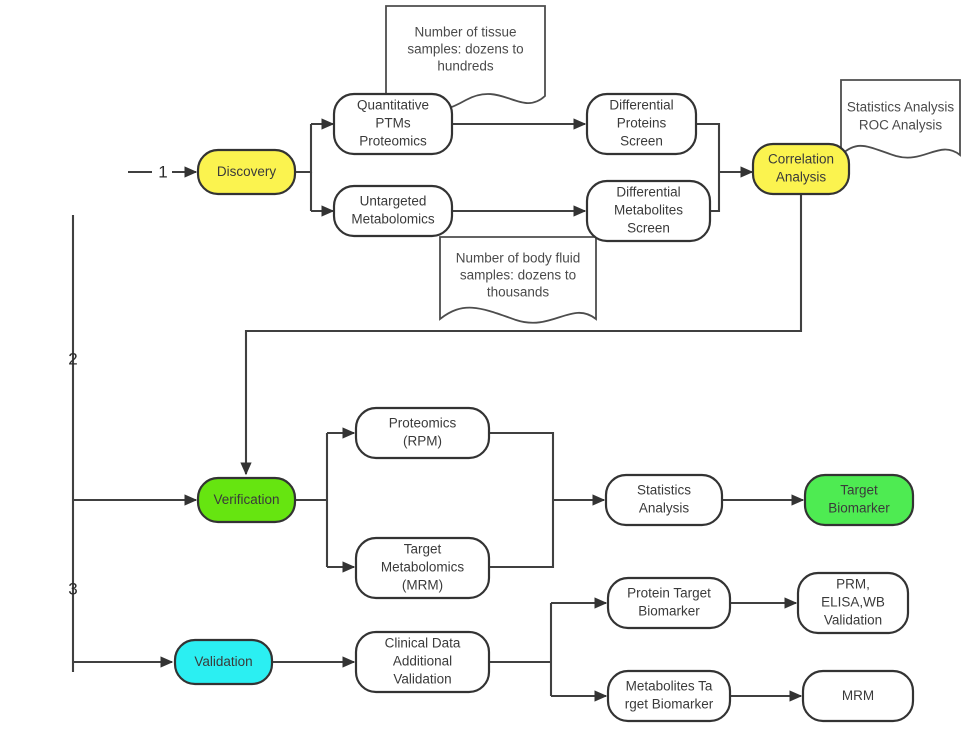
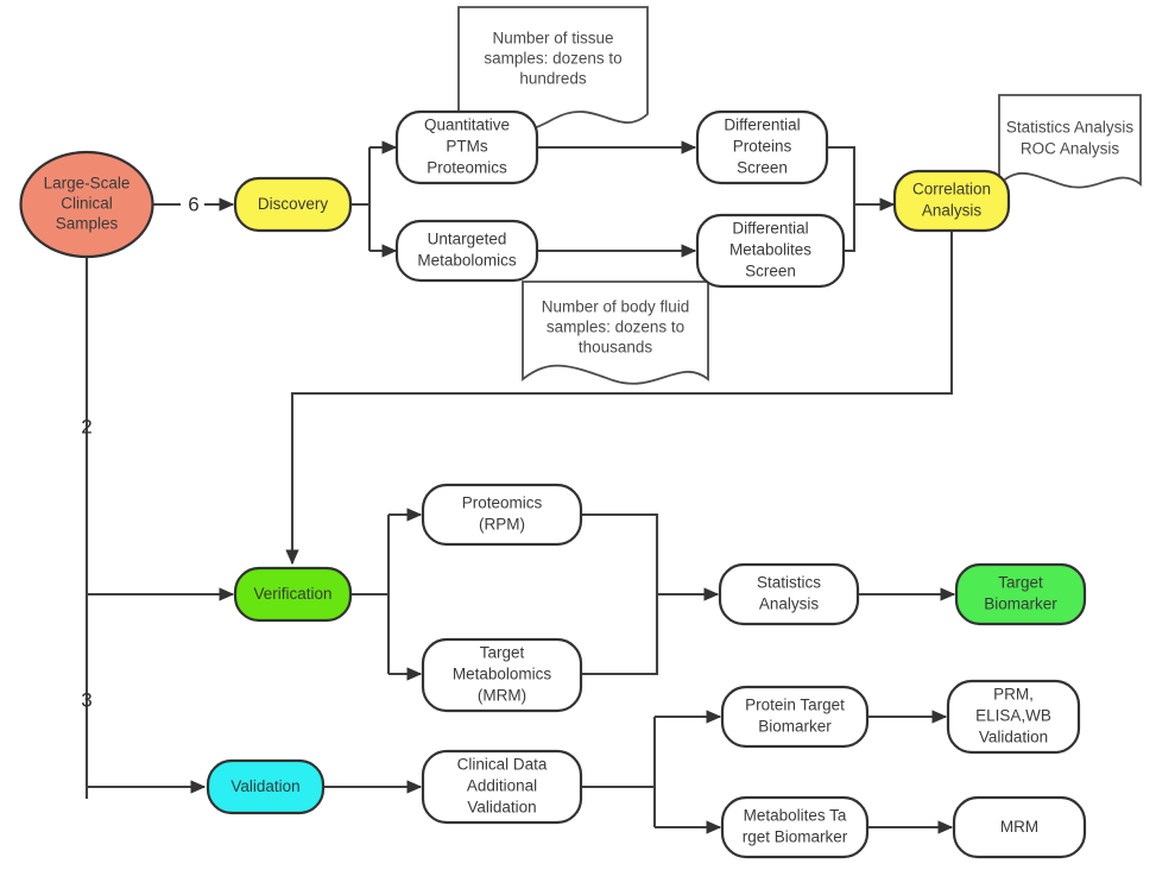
  Number of tissue
  samples: dozens to
  hundreds
  Number of body fluid
  samples: dozens to
  thousands
  Statistics Analysis
  ROC Analysis
+ Large-Scale
+ Clinical
+ Samples
  Discovery
  Quantitative
  PTMs
  Proteomics
  Untargeted
  Metabolomics
  Differential
  Proteins
  Screen
  Differential
  Metabolites
  Screen
  Correlation
  Analysis
  Verification
  Proteomics
  (RPM)
  Target
  Metabolomics
  (MRM)
  Statistics
  Analysis
  Target
  Biomarker
  Validation
  Clinical Data
  Additional
  Validation
  Protein Target
  Biomarker
  Metabolites Ta
  rget Biomarker
  PRM,
  ELISA,WB
  Validation
  MRM
- 1
+ 6
  2
  3
